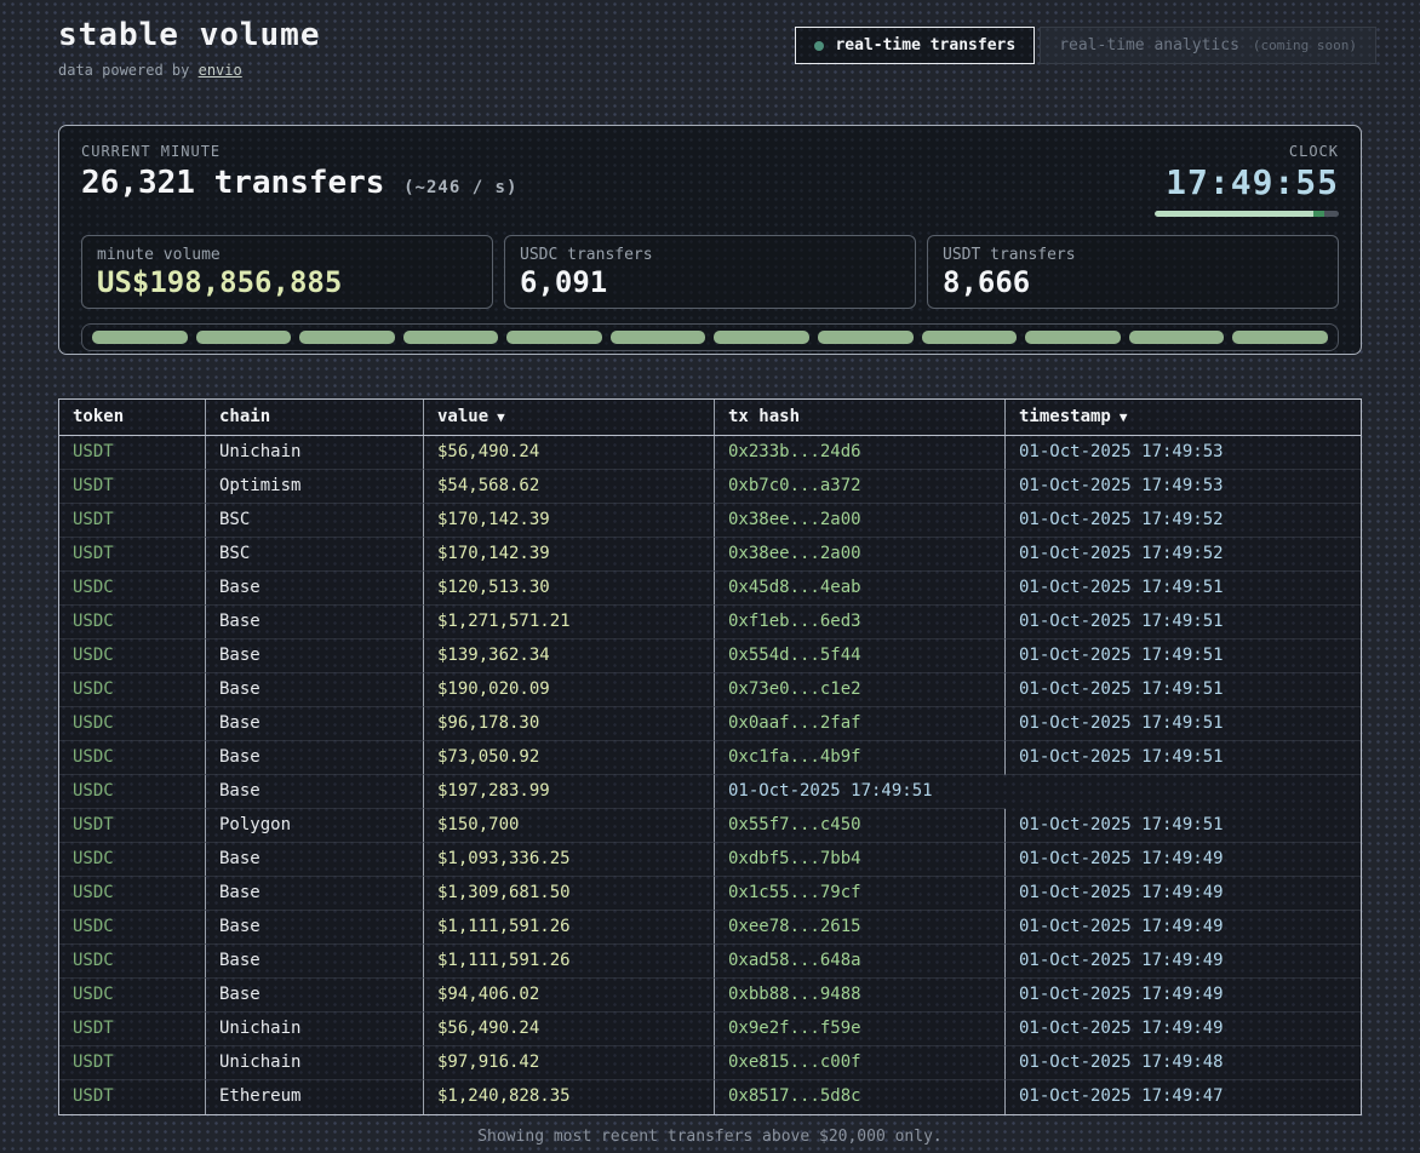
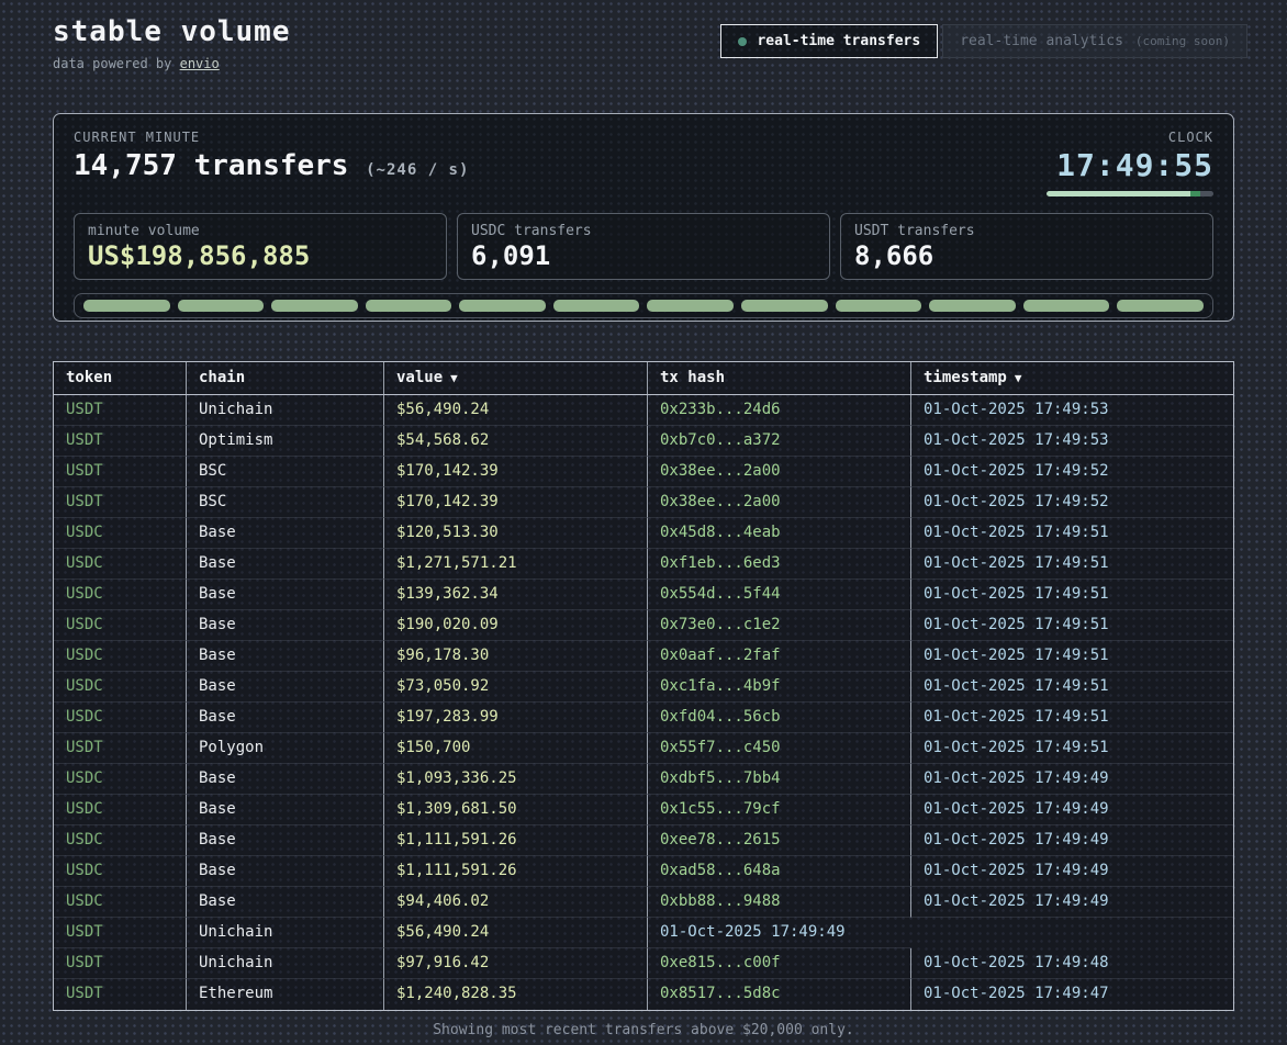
  stable volume
  data powered by envio
  real-time transfers
  real-time analytics
  (coming soon)
  CURRENT MINUTE
- 26,321 transfers (~246 / s)
+ 14,757 transfers (~246 / s)
  CLOCK
  17:49:55
  minute volume
  US$198,856,885
  USDC transfers
  6,091
  USDT transfers
  8,666
  token
  chain
  value ▼
  tx hash
  timestamp ▼
  USDT
  Unichain
  $56,490.24
  0x233b...24d6
  01-Oct-2025 17:49:53
  USDT
  Optimism
  $54,568.62
  0xb7c0...a372
  01-Oct-2025 17:49:53
  USDT
  BSC
  $170,142.39
  0x38ee...2a00
  01-Oct-2025 17:49:52
  USDT
  BSC
  $170,142.39
  0x38ee...2a00
  01-Oct-2025 17:49:52
  USDC
  Base
  $120,513.30
  0x45d8...4eab
  01-Oct-2025 17:49:51
  USDC
  Base
  $1,271,571.21
  0xf1eb...6ed3
  01-Oct-2025 17:49:51
  USDC
  Base
  $139,362.34
  0x554d...5f44
  01-Oct-2025 17:49:51
  USDC
  Base
  $190,020.09
  0x73e0...c1e2
  01-Oct-2025 17:49:51
  USDC
  Base
  $96,178.30
  0x0aaf...2faf
  01-Oct-2025 17:49:51
  USDC
  Base
  $73,050.92
  0xc1fa...4b9f
  01-Oct-2025 17:49:51
  USDC
  Base
  $197,283.99
+ 0xfd04...56cb
  01-Oct-2025 17:49:51
  USDT
  Polygon
  $150,700
  0x55f7...c450
  01-Oct-2025 17:49:51
  USDC
  Base
  $1,093,336.25
  0xdbf5...7bb4
  01-Oct-2025 17:49:49
  USDC
  Base
  $1,309,681.50
  0x1c55...79cf
  01-Oct-2025 17:49:49
  USDC
  Base
  $1,111,591.26
  0xee78...2615
  01-Oct-2025 17:49:49
  USDC
  Base
  $1,111,591.26
  0xad58...648a
  01-Oct-2025 17:49:49
  USDC
  Base
  $94,406.02
  0xbb88...9488
  01-Oct-2025 17:49:49
  USDT
  Unichain
  $56,490.24
- 0x9e2f...f59e
  01-Oct-2025 17:49:49
  USDT
  Unichain
  $97,916.42
  0xe815...c00f
  01-Oct-2025 17:49:48
  USDT
  Ethereum
  $1,240,828.35
  0x8517...5d8c
  01-Oct-2025 17:49:47
  Showing most recent transfers above $20,000 only.
